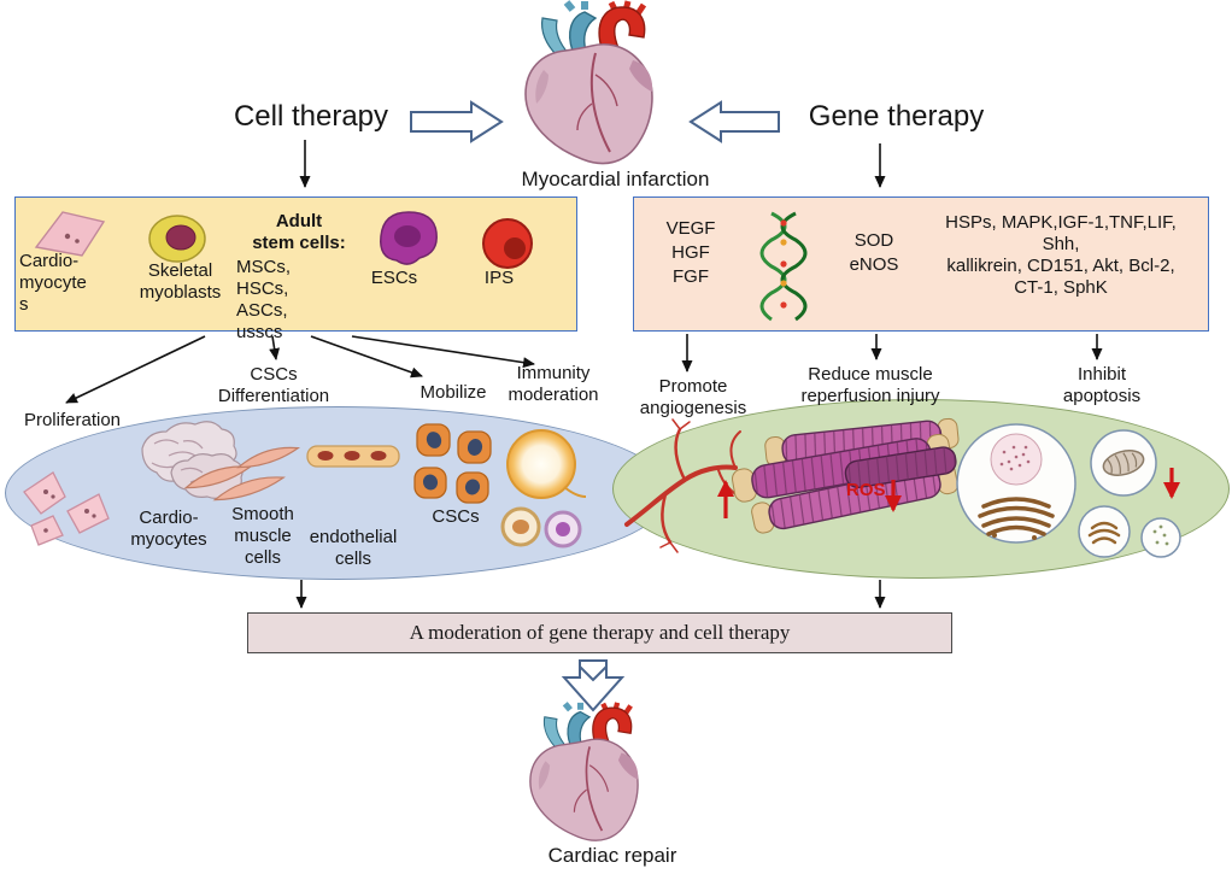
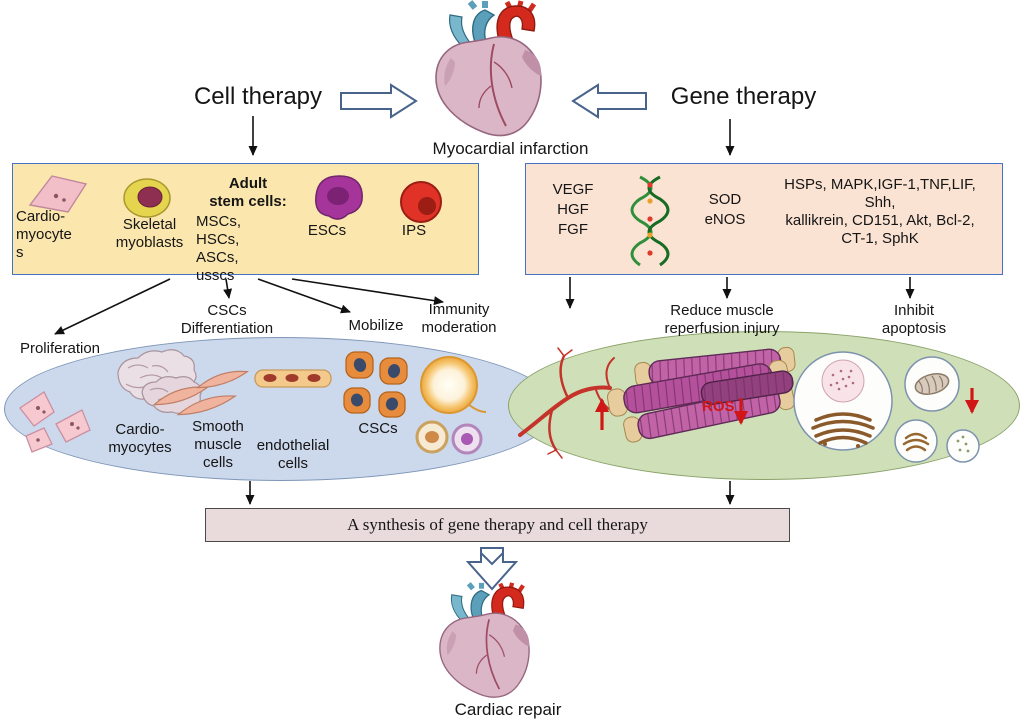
- A moderation of gene therapy and cell therapy
+ A synthesis of gene therapy and cell therapy
  Cell therapy
  Gene therapy
  Myocardial infarction
  Cardio-
  myocyte
  s
  Skeletal
  myoblasts
  Adult
  stem cells:
  MSCs,
  HSCs,
  ASCs,
  usscs
  ESCs
  IPS
  VEGF
  HGF
  FGF
  SOD
  eNOS
  HSPs, MAPK,IGF-1,TNF,LIF,
  Shh,
  kallikrein, CD151, Akt, Bcl-2,
  CT-1, SphK
  Proliferation
  CSCs
  Differentiation
  Mobilize
  Immunity
  moderation
- Promote
- angiogenesis
  Reduce muscle
  reperfusion injury
  Inhibit
  apoptosis
  Cardio-
  myocytes
  Smooth
  muscle
  cells
  endothelial
  cells
  CSCs
  ROS
  Cardiac repair
